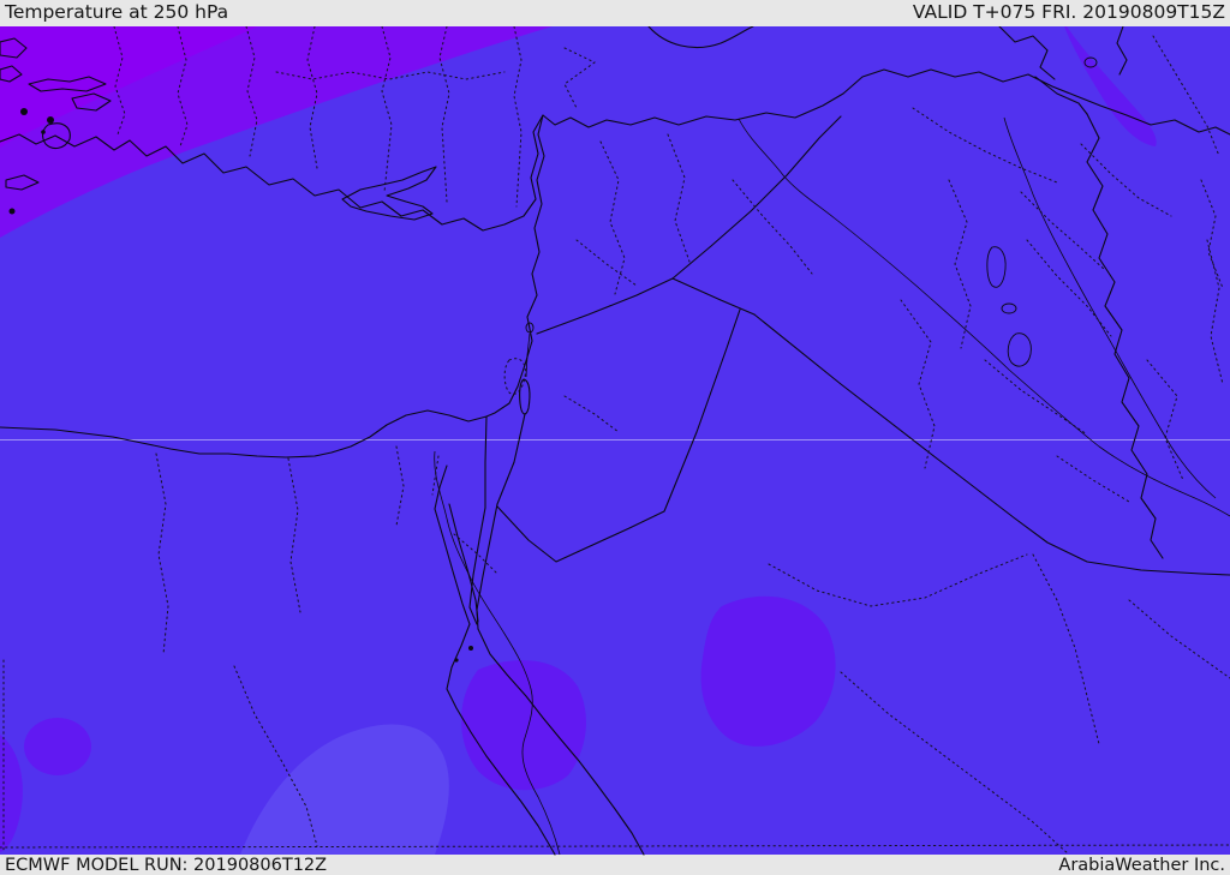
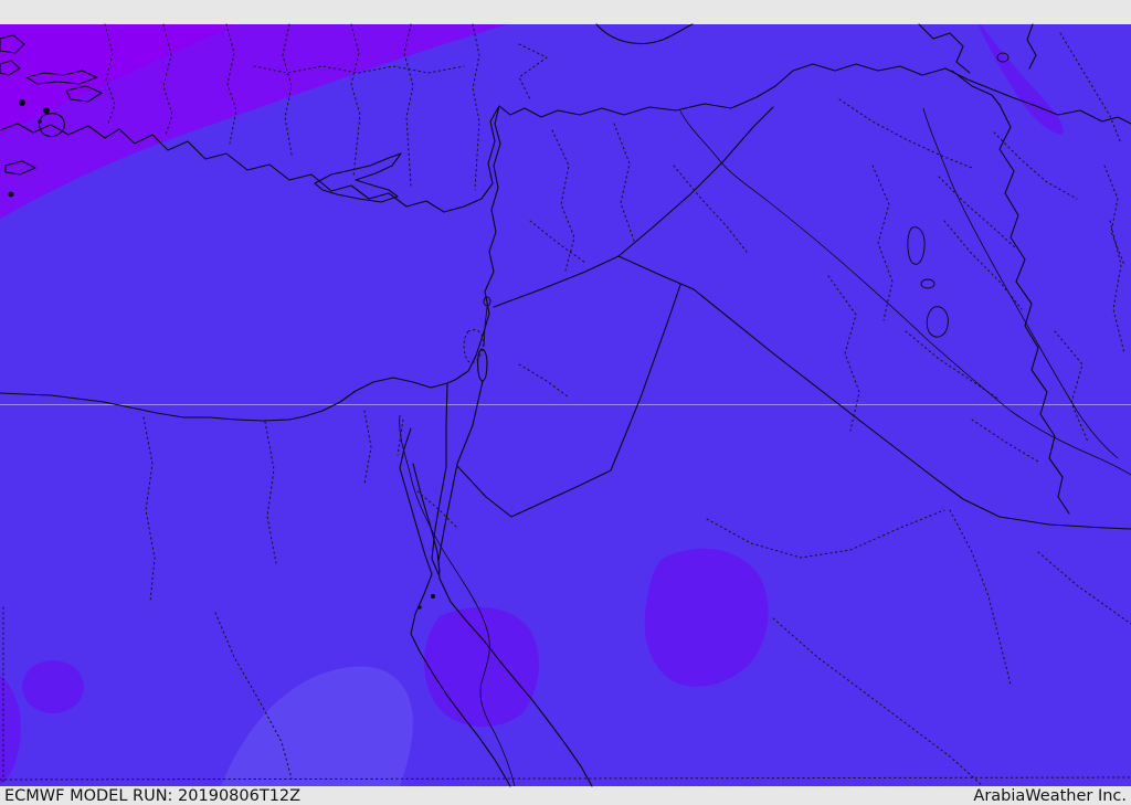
- Temperature at 250 hPa
- VALID T+075 FRI. 20190809T15Z
  ECMWF MODEL RUN: 20190806T12Z
  ArabiaWeather Inc.
